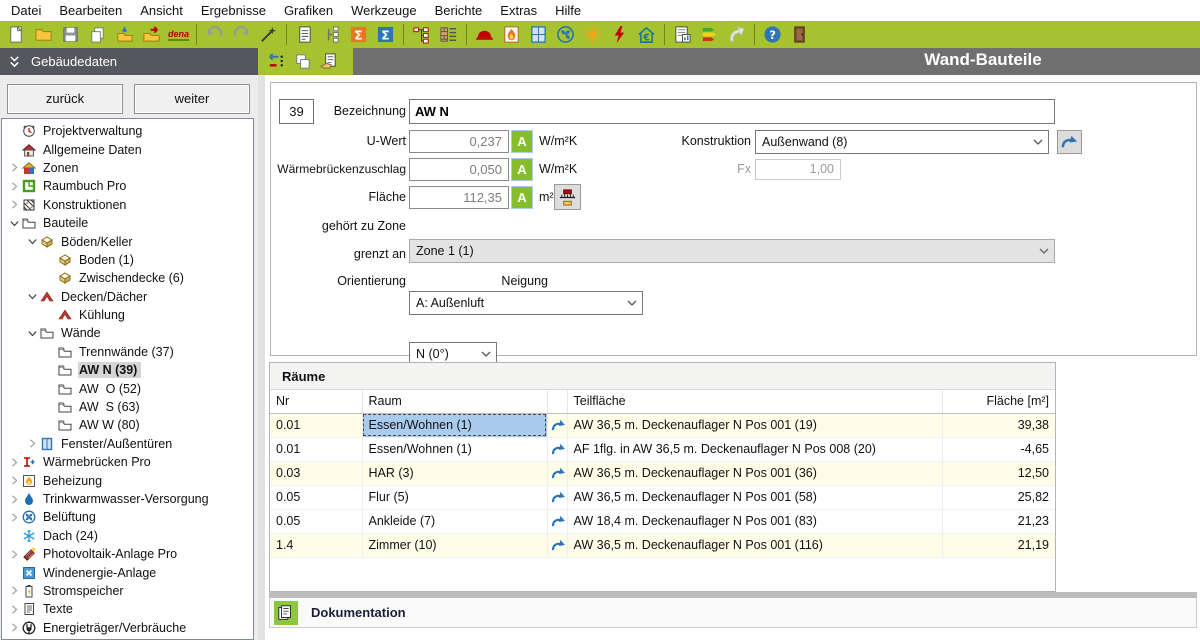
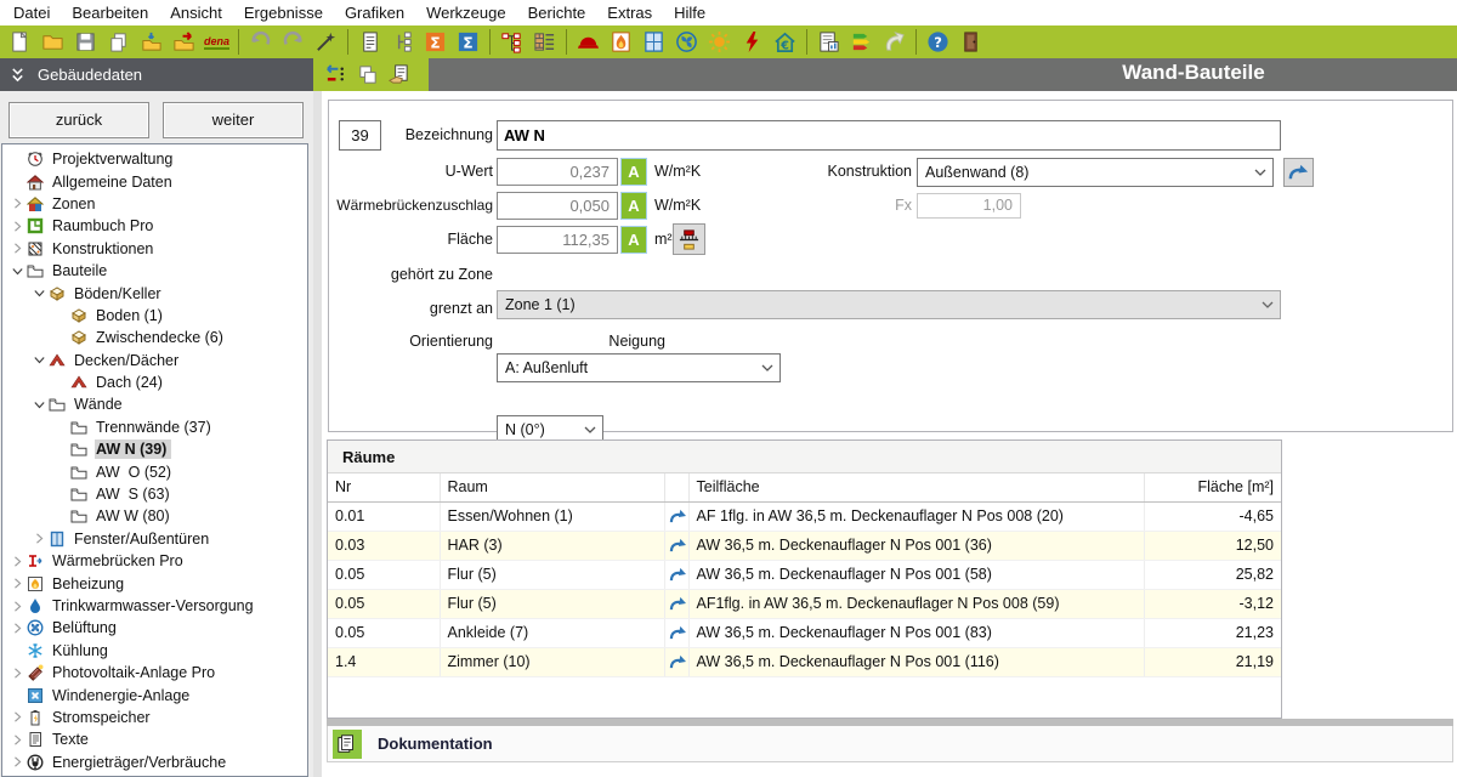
  Datei
  Bearbeiten
  Ansicht
  Ergebnisse
  Grafiken
  Werkzeuge
  Berichte
  Extras
  Hilfe
  dena
  Σ
  Σ
  €
  ?
  Gebäudedaten
  Wand-Bauteile
  zurück
  weiter
  Projektverwaltung
  Allgemeine Daten
  Zonen
  Raumbuch Pro
  Konstruktionen
  Bauteile
  Böden/Keller
  Boden (1)
  Zwischendecke (6)
  Decken/Dächer
- Kühlung
+ Dach (24)
  Wände
  Trennwände (37)
  AW N (39)
  AW O (52)
  AW S (63)
  AW W (80)
  Fenster/Außentüren
  Wärmebrücken Pro
  Beheizung
  Trinkwarmwasser-Versorgung
  Belüftung
- Dach (24)
+ Kühlung
  Photovoltaik-Anlage Pro
  Windenergie-Anlage
  Stromspeicher
  Texte
  Energieträger/Verbräuche
  39
  Bezeichnung
  AW N
  U-Wert
  0,237
  A
  W/m²K
  Konstruktion
  Außenwand (8)
  Wärmebrückenzuschlag
  0,050
  A
  W/m²K
  Fx
  1,00
  Fläche
  112,35
  A
  m²
  gehört zu Zone
  Zone 1 (1)
  grenzt an
  A: Außenluft
  Orientierung
  N (0°)
  Neigung
  Räume
  Nr	Raum		Teilfläche	Fläche [m²]
- 0.01	Essen/Wohnen (1)		AW 36,5 m. Deckenauflager N Pos 001 (19)	39,38
  0.01	Essen/Wohnen (1)		AF 1flg. in AW 36,5 m. Deckenauflager N Pos 008 (20)	-4,65
  0.03	HAR (3)		AW 36,5 m. Deckenauflager N Pos 001 (36)	12,50
  0.05	Flur (5)		AW 36,5 m. Deckenauflager N Pos 001 (58)	25,82
+ 0.05	Flur (5)		AF1flg. in AW 36,5 m. Deckenauflager N Pos 008 (59)	-3,12
- 0.05	Ankleide (7)		AW 18,4 m. Deckenauflager N Pos 001 (83)	21,23
+ 0.05	Ankleide (7)		AW 36,5 m. Deckenauflager N Pos 001 (83)	21,23
  1.4	Zimmer (10)		AW 36,5 m. Deckenauflager N Pos 001 (116)	21,19
  Dokumentation
